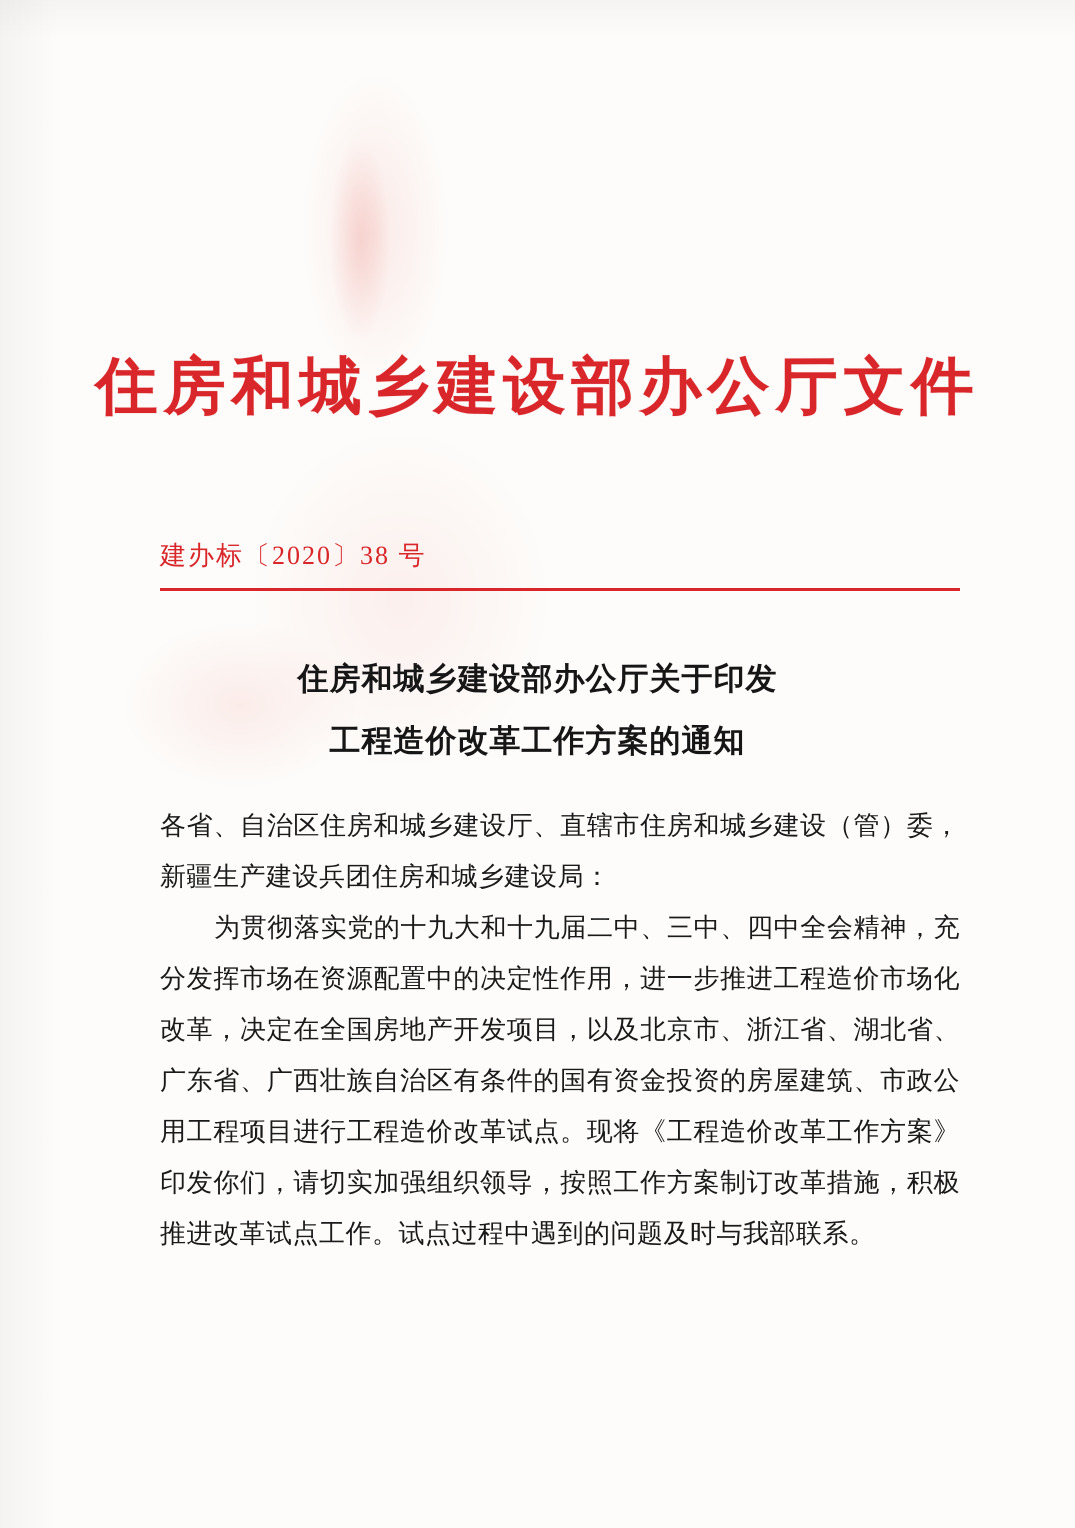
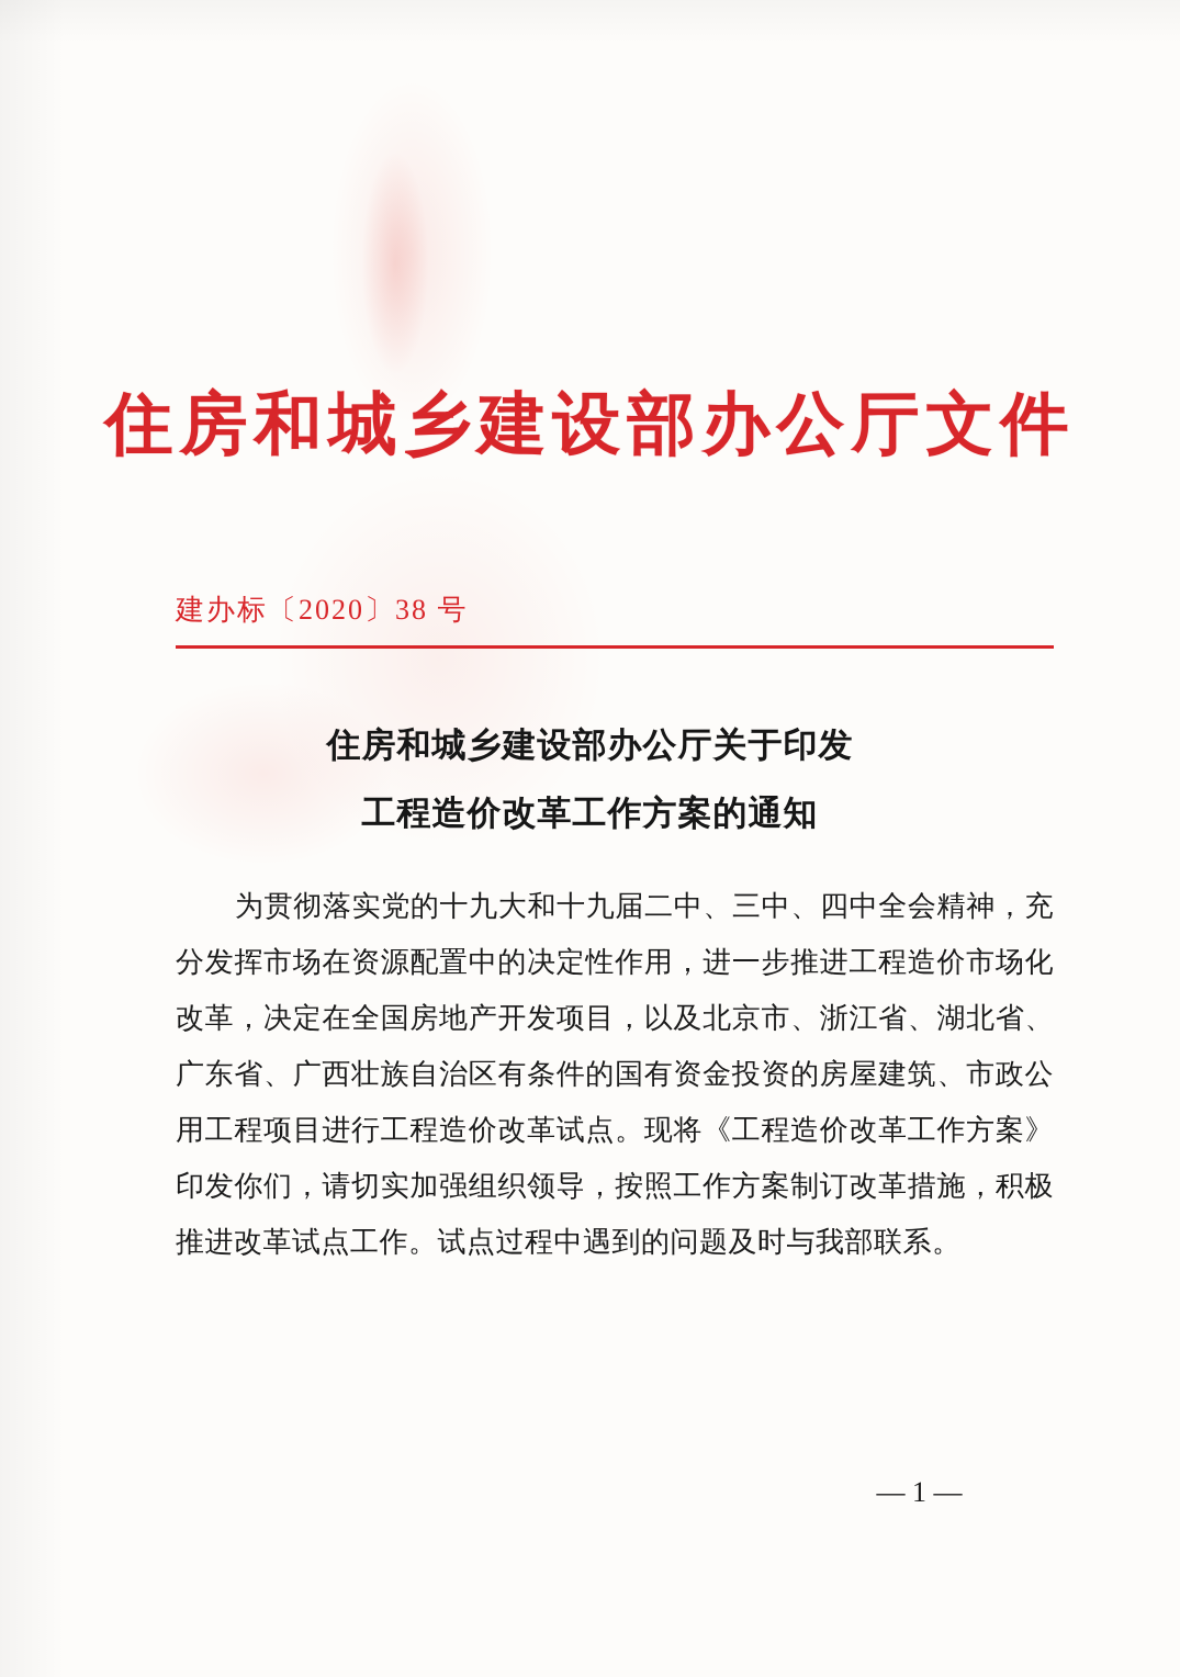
  住房和城乡建设部办公厅文件
  建办标〔2020〕38 号
  住房和城乡建设部办公厅关于印发
  工程造价改革工作方案的通知
- 各省、自治区住房和城乡建设厅、直辖市住房和城乡建设（管）委，新疆生产建设兵团住房和城乡建设局：
  为贯彻落实党的十九大和十九届二中、三中、四中全会精神，充分发挥市场在资源配置中的决定性作用，进一步推进工程造价市场化改革，决定在全国房地产开发项目，以及北京市、浙江省、湖北省、广东省、广西壮族自治区有条件的国有资金投资的房屋建筑、市政公用工程项目进行工程造价改革试点。现将《工程造价改革工作方案》印发你们，请切实加强组织领导，按照工作方案制订改革措施，积极推进改革试点工作。试点过程中遇到的问题及时与我部联系。
+ — 1 —
